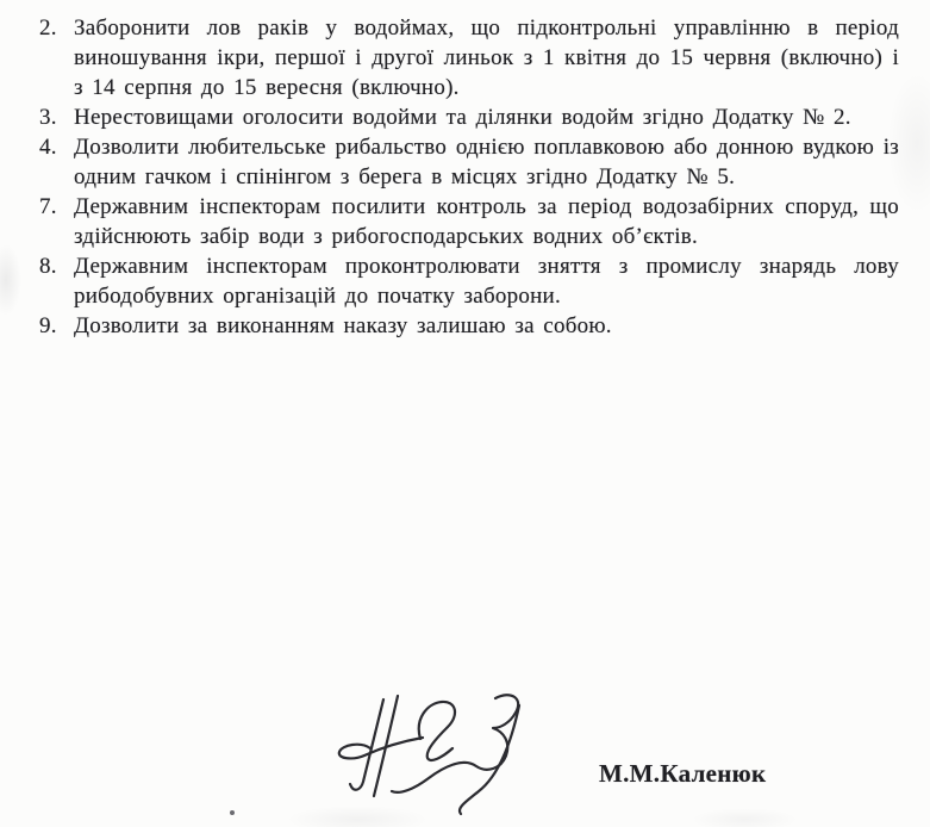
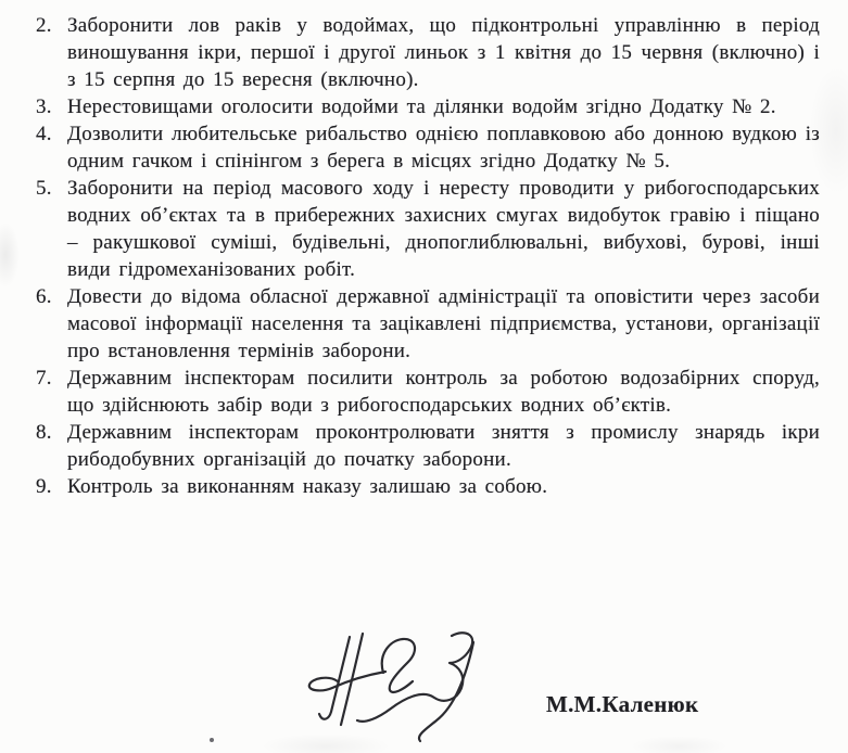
  2.
- Заборонити лов раків у водоймах, що підконтрольні управлінню в період виношування ікри, першої і другої линьок з 1 квітня до 15 червня (включно) і з 14 серпня до 15 вересня (включно).
+ Заборонити лов раків у водоймах, що підконтрольні управлінню в період виношування ікри, першої і другої линьок з 1 квітня до 15 червня (включно) і з 15 серпня до 15 вересня (включно).
  3.
  Нерестовищами оголосити водойми та ділянки водойм згідно Додатку № 2.
  4.
  Дозволити любительське рибальство однією поплавковою або донною вудкою із одним гачком і спінінгом з берега в місцях згідно Додатку № 5.
+ 5.
+ Заборонити на період масового ходу і нересту проводити у рибогосподарських водних об’єктах та в прибережних захисних смугах видобуток гравію і піщано – ракушкової суміші, будівельні, днопоглиблювальні, вибухові, бурові, інші види гідромеханізованих робіт.
+ 6.
+ Довести до відома обласної державної адміністрації та оповістити через засоби масової інформації населення та зацікавлені підприємства, установи, організації про встановлення термінів заборони.
  7.
- Державним інспекторам посилити контроль за період водозабірних споруд, що здійснюють забір води з рибогосподарських водних об’єктів.
+ Державним інспекторам посилити контроль за роботою водозабірних споруд, що здійснюють забір води з рибогосподарських водних об’єктів.
  8.
- Державним інспекторам проконтролювати зняття з промислу знарядь лову рибодобувних організацій до початку заборони.
+ Державним інспекторам проконтролювати зняття з промислу знарядь ікри рибодобувних організацій до початку заборони.
  9.
- Дозволити за виконанням наказу залишаю за собою.
+ Контроль за виконанням наказу залишаю за собою.
  М.М.Каленюк
